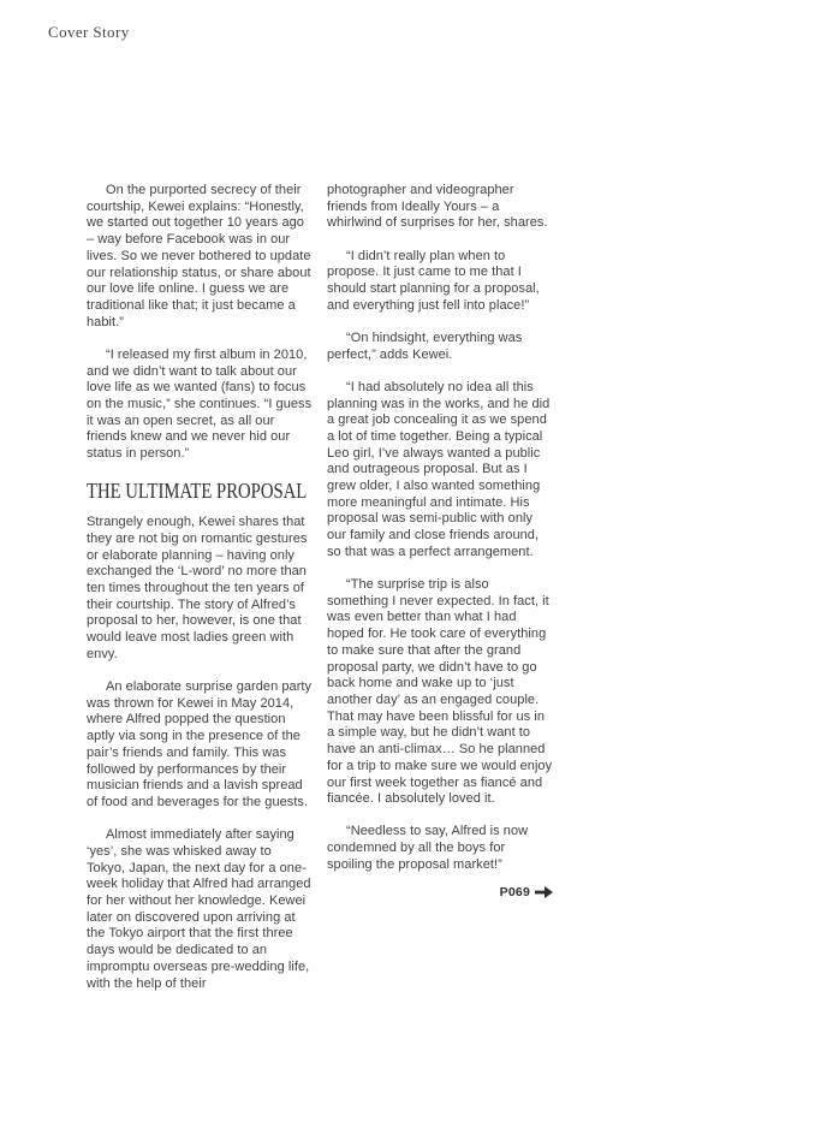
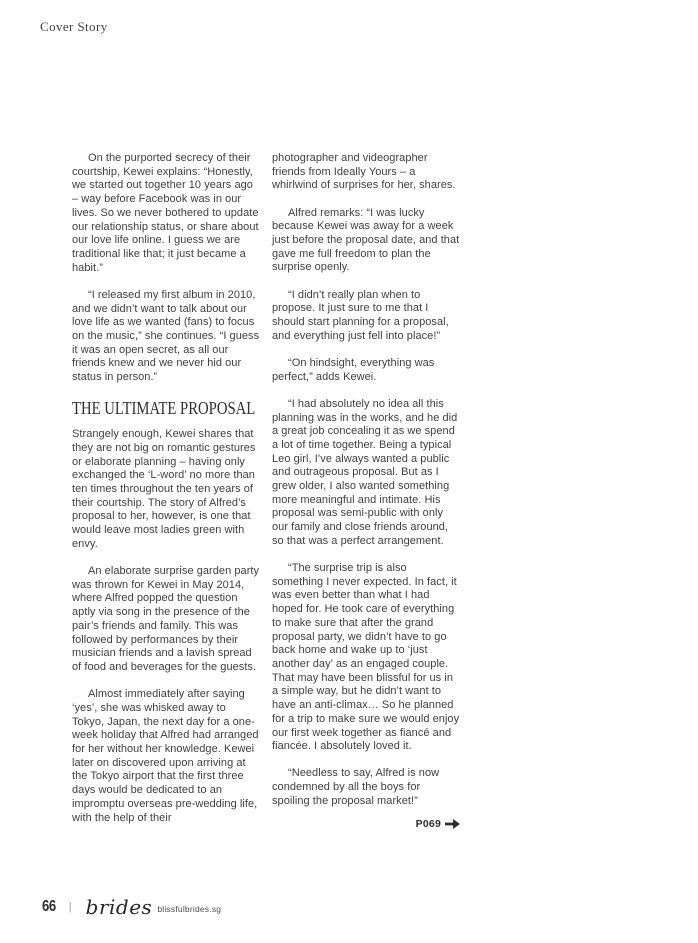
  Cover Story
  On the purported secrecy of their courtship, Kewei explains: “Honestly, we started out together 10 years ago – way before Facebook was in our lives. So we never bothered to update our relationship status, or share about our love life online. I guess we are traditional like that; it just became a habit.”
  “I released my first album in 2010, and we didn’t want to talk about our love life as we wanted (fans) to focus on the music,” she continues. “I guess it was an open secret, as all our friends knew and we never hid our status in person.”
  THE ULTIMATE PROPOSAL
  Strangely enough, Kewei shares that they are not big on romantic gestures or elaborate planning – having only exchanged the ‘L-word’ no more than ten times throughout the ten years of their courtship. The story of Alfred’s proposal to her, however, is one that would leave most ladies green with envy.
  An elaborate surprise garden party was thrown for Kewei in May 2014, where Alfred popped the question aptly via song in the presence of the pair’s friends and family. This was followed by performances by their musician friends and a lavish spread of food and beverages for the guests.
  Almost immediately after saying ‘yes’, she was whisked away to Tokyo, Japan, the next day for a one-week holiday that Alfred had arranged for her without her knowledge. Kewei later on discovered upon arriving at the Tokyo airport that the first three days would be dedicated to an impromptu overseas pre-wedding life, with the help of their
  photographer and videographer friends from Ideally Yours – a whirlwind of surprises for her, shares.
+ Alfred remarks: “I was lucky because Kewei was away for a week just before the proposal date, and that gave me full freedom to plan the surprise openly.
- “I didn’t really plan when to propose. It just came to me that I should start planning for a proposal, and everything just fell into place!”
+ “I didn’t really plan when to propose. It just sure to me that I should start planning for a proposal, and everything just fell into place!”
  “On hindsight, everything was perfect,” adds Kewei.
  “I had absolutely no idea all this planning was in the works, and he did a great job concealing it as we spend a lot of time together. Being a typical Leo girl, I’ve always wanted a public and outrageous proposal. But as I grew older, I also wanted something more meaningful and intimate. His proposal was semi-public with only our family and close friends around, so that was a perfect arrangement.
  “The surprise trip is also something I never expected. In fact, it was even better than what I had hoped for. He took care of everything to make sure that after the grand proposal party, we didn’t have to go back home and wake up to ‘just another day’ as an engaged couple. That may have been blissful for us in a simple way, but he didn’t want to have an anti-climax… So he planned for a trip to make sure we would enjoy our first week together as fiancé and fiancée. I absolutely loved it.
  “Needless to say, Alfred is now condemned by all the boys for spoiling the proposal market!”
  P069
+ 66
+ |
+ brides
+ blissfulbrides.sg
